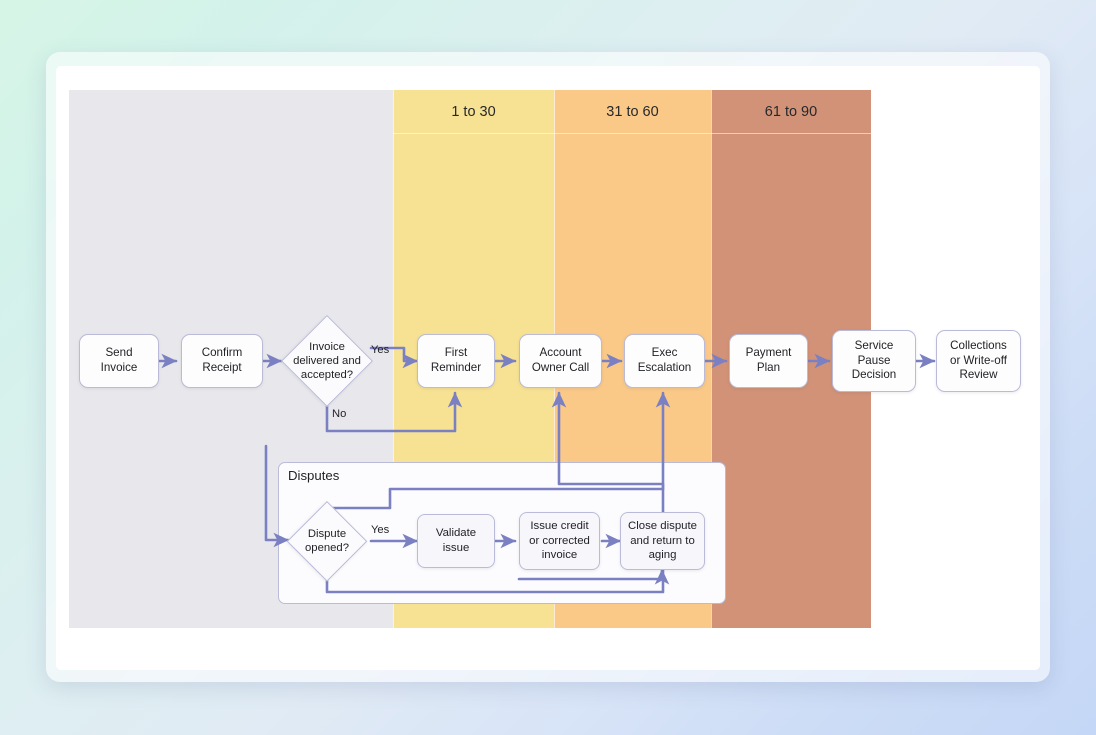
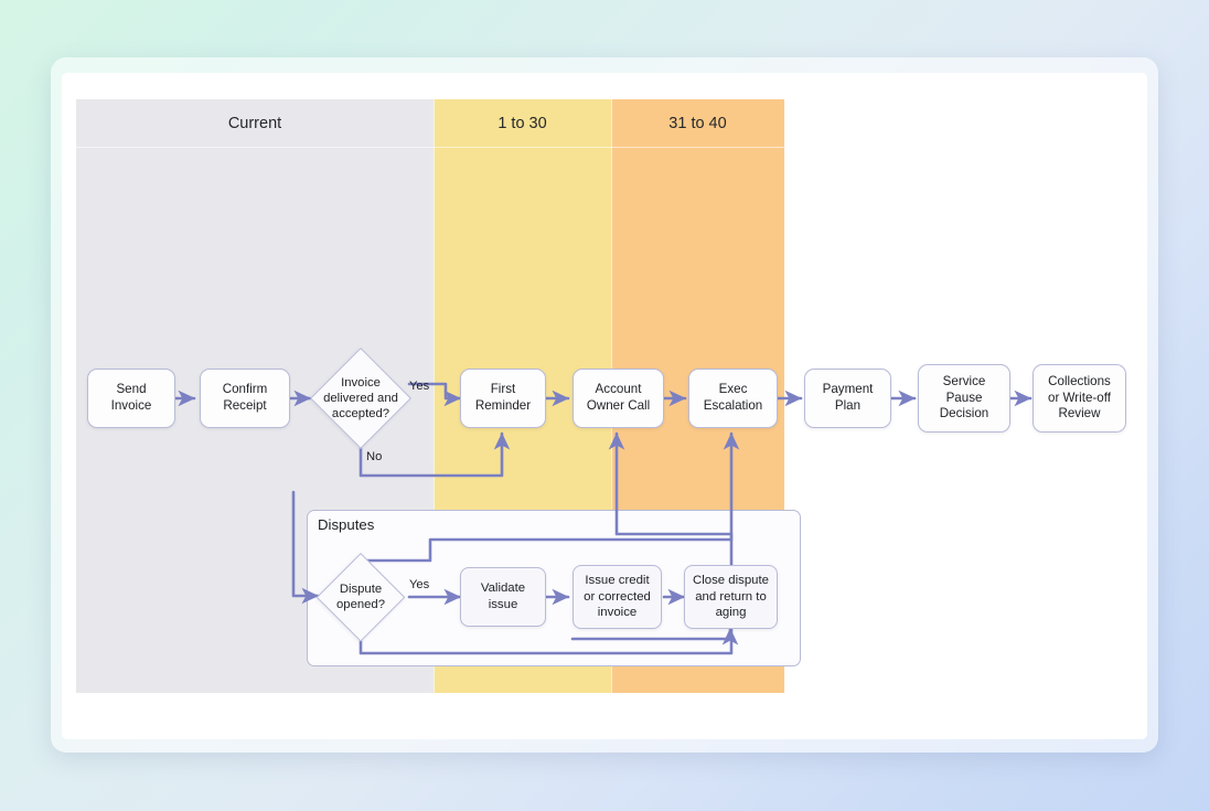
+ Current
  1 to 30
- 31 to 60
+ 31 to 40
- 61 to 90
  Disputes
  Send
  Invoice
  Confirm
  Receipt
  Invoice
  delivered and
  accepted?
  First
  Reminder
  Account
  Owner Call
  Exec
  Escalation
  Payment
  Plan
  Service
  Pause
  Decision
  Collections
  or Write-off
  Review
  Dispute
  opened?
  Validate
  issue
  Issue credit
  or corrected
  invoice
  Close dispute
  and return to
  aging
  Yes
  No
  Yes
